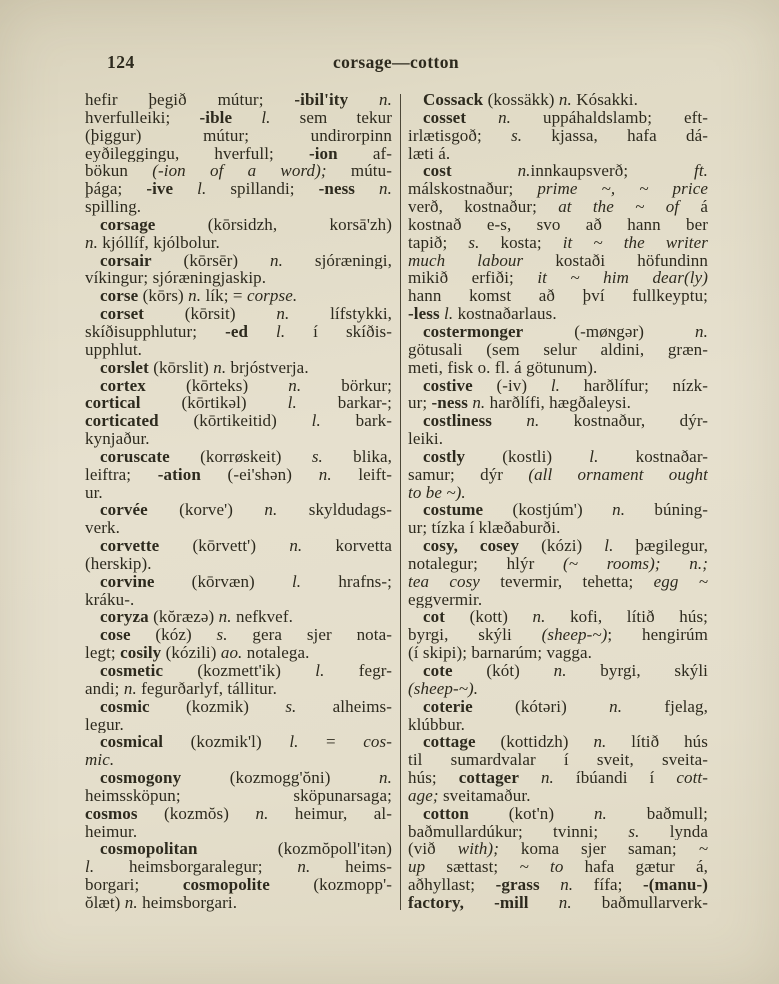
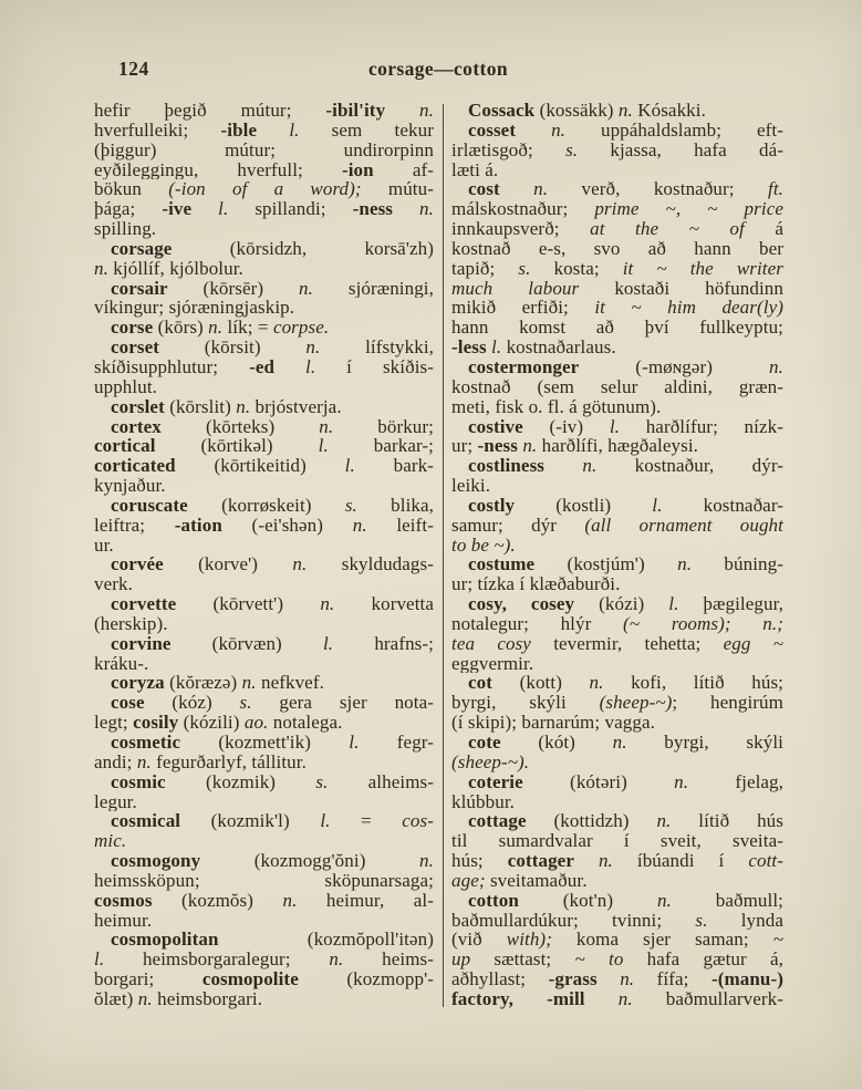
  124
  corsage—cotton
  hefir þegið mútur; -ibil'ity n.
  hverfulleiki; -ible l. sem tekur
  (þiggur) mútur; undirorpinn
  eyðileggingu, hverfull; -ion af-
  bökun (-ion of a word); mútu-
  þága; -ive l. spillandi; -ness n.
  spilling.
  corsage (kōrsidzh, korsā'zh)
  n. kjóllíf, kjólbolur.
  corsair (kōrsēr) n. sjóræningi,
  víkingur; sjóræningjaskip.
  corse (kōrs) n. lík; = corpse.
  corset (kōrsit) n. lífstykki,
  skíðisupphlutur; -ed l. í skíðis-
  upphlut.
  corslet (kōrslit) n. brjóstverja.
  cortex (kōrteks) n. börkur;
  cortical (kōrtikəl) l. barkar-;
  corticated (kōrtikeitid) l. bark-
  kynjaður.
  coruscate (korrøskeit) s. blika,
  leiftra; -ation (-ei'shən) n. leift-
  ur.
  corvée (korve') n. skyldudags-
  verk.
  corvette (kōrvett') n. korvetta
  (herskip).
  corvine (kōrvæn) l. hrafns-;
  kráku-.
  coryza (kŏræzə) n. nefkvef.
  cose (kóz) s. gera sjer nota-
  legt; cosily (kózili) ao. notalega.
  cosmetic (kozmett'ik) l. fegr-
  andi; n. fegurðarlyf, tállitur.
  cosmic (kozmik) s. alheims-
  legur.
  cosmical (kozmik'l) l. = cos-
  mic.
  cosmogony (kozmogg'ŏni) n.
  heimssköpun; sköpunarsaga;
  cosmos (kozmŏs) n. heimur, al-
  heimur.
  cosmopolitan (kozmŏpoll'itən)
  l. heimsborgaralegur; n. heims-
  borgari; cosmopolite (kozmopp'-
  ŏlæt) n. heimsborgari.
  Cossack (kossäkk) n. Kósakki.
  cosset n. uppáhaldslamb; eft-
  irlætisgoð; s. kjassa, hafa dá-
  læti á.
- cost n.innkaupsverð; ft.
+ cost n. verð, kostnaður; ft.
  málskostnaður; prime ~, ~ price
- verð, kostnaður; at the ~ of á
+ innkaupsverð; at the ~ of á
  kostnað e-s, svo að hann ber
  tapið; s. kosta; it ~ the writer
  much labour kostaði höfundinn
  mikið erfiði; it ~ him dear(ly)
  hann komst að því fullkeyptu;
  -less l. kostnaðarlaus.
  costermonger (-møɴgər) n.
- götusali (sem selur aldini, græn-
+ kostnað (sem selur aldini, græn-
  meti, fisk o. fl. á götunum).
  costive (-iv) l. harðlífur; nízk-
  ur; -ness n. harðlífi, hægðaleysi.
  costliness n. kostnaður, dýr-
  leiki.
  costly (kostli) l. kostnaðar-
  samur; dýr (all ornament ought
  to be ~).
  costume (kostjúm') n. búning-
  ur; tízka í klæðaburði.
  cosy, cosey (kózi) l. þægilegur,
  notalegur; hlýr (~ rooms); n.;
  tea cosy tevermir, tehetta; egg ~
  eggvermir.
  cot (kott) n. kofi, lítið hús;
  byrgi, skýli (sheep-~); hengirúm
  (í skipi); barnarúm; vagga.
  cote (kót) n. byrgi, skýli
  (sheep-~).
  coterie (kótəri) n. fjelag,
  klúbbur.
  cottage (kottidzh) n. lítið hús
  til sumardvalar í sveit, sveita-
  hús; cottager n. íbúandi í cott-
  age; sveitamaður.
  cotton (kot'n) n. baðmull;
  baðmullardúkur; tvinni; s. lynda
  (við with); koma sjer saman; ~
  up sættast; ~ to hafa gætur á,
  aðhyllast; -grass n. fífa; -(manu-)
  factory, -mill n. baðmullarverk-
